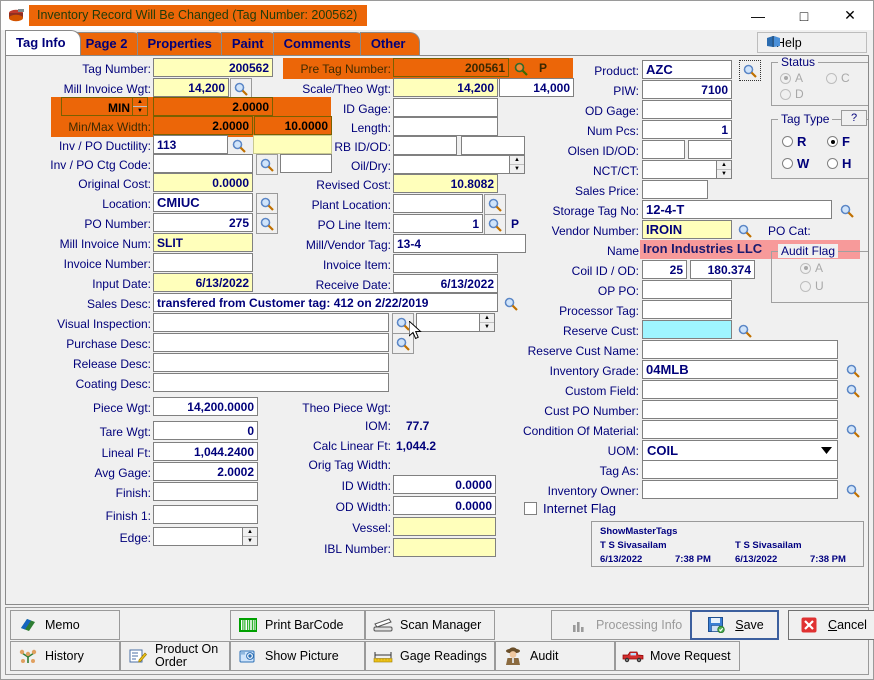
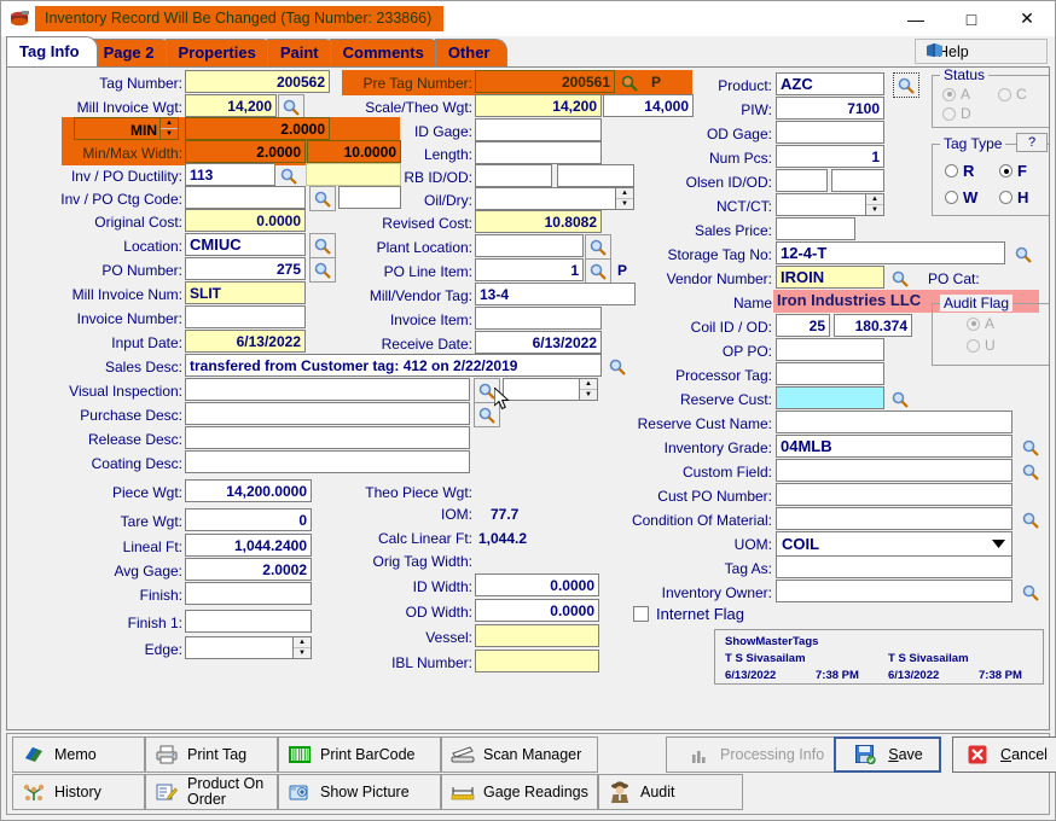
- Inventory Record Will Be Changed (Tag Number: 200562)
+ Inventory Record Will Be Changed (Tag Number: 233866)
  —
  □
  ✕
  Tag Info
  Page 2
  Properties
  Paint
  Comments
  Other
  Help
  Tag Number:
  200562
  Mill Invoice Wgt:
  14,200
  MIN
  2.0000
  Min/Max Width:
  2.0000
  10.0000
  Inv / PO Ductility:
  113
  Inv / PO Ctg Code:
  Original Cost:
  0.0000
  Location:
  CMIUC
  PO Number:
  275
  Mill Invoice Num:
  SLIT
  Invoice Number:
  Input Date:
  6/13/2022
  Sales Desc:
  transfered from Customer tag: 412 on 2/22/2019
  Visual Inspection:
  Purchase Desc:
  Release Desc:
  Coating Desc:
  Piece Wgt:
  14,200.0000
  Tare Wgt:
  0
  Lineal Ft:
  1,044.2400
  Avg Gage:
  2.0002
  Finish:
  Finish 1:
  Edge:
  Pre Tag Number:
  200561
  P
  Scale/Theo Wgt:
  14,200
  14,000
  ID Gage:
  Length:
  RB ID/OD:
  Oil/Dry:
  Revised Cost:
  10.8082
  Plant Location:
  PO Line Item:
  1
  P
  Mill/Vendor Tag:
  13-4
  Invoice Item:
  Receive Date:
  6/13/2022
  Theo Piece Wgt:
  IOM:
  77.7
  Calc Linear Ft:
  1,044.2
  Orig Tag Width:
  ID Width:
  0.0000
  OD Width:
  0.0000
  Vessel:
  IBL Number:
  Product:
  AZC
  PIW:
  7100
  OD Gage:
  Num Pcs:
  1
  Olsen ID/OD:
  NCT/CT:
  Sales Price:
  Storage Tag No:
  12-4-T
  Vendor Number:
  IROIN
  PO Cat:
  Name
  Iron Industries LLC
  Coil ID / OD:
  25
  180.374
  OP PO:
  Processor Tag:
  Reserve Cust:
  Reserve Cust Name:
  Inventory Grade:
  04MLB
  Custom Field:
  Cust PO Number:
  Condition Of Material:
  UOM:
  COIL
  Tag As:
  Inventory Owner:
  Internet Flag
  ShowMasterTags
  T S Sivasailam
  T S Sivasailam
  6/13/2022
  7:38 PM
  6/13/2022
  7:38 PM
  Status
  A
  C
  D
  Tag Type
  ?
  R
  F
  W
  H
  Audit Flag
  A
  U
  Memo
+ Print Tag
  Print BarCode
  Scan Manager
  Processing Info
  Save
  Cancel
  History
  Product On
  Order
  Show Picture
  Gage Readings
  Audit
- Move Request
